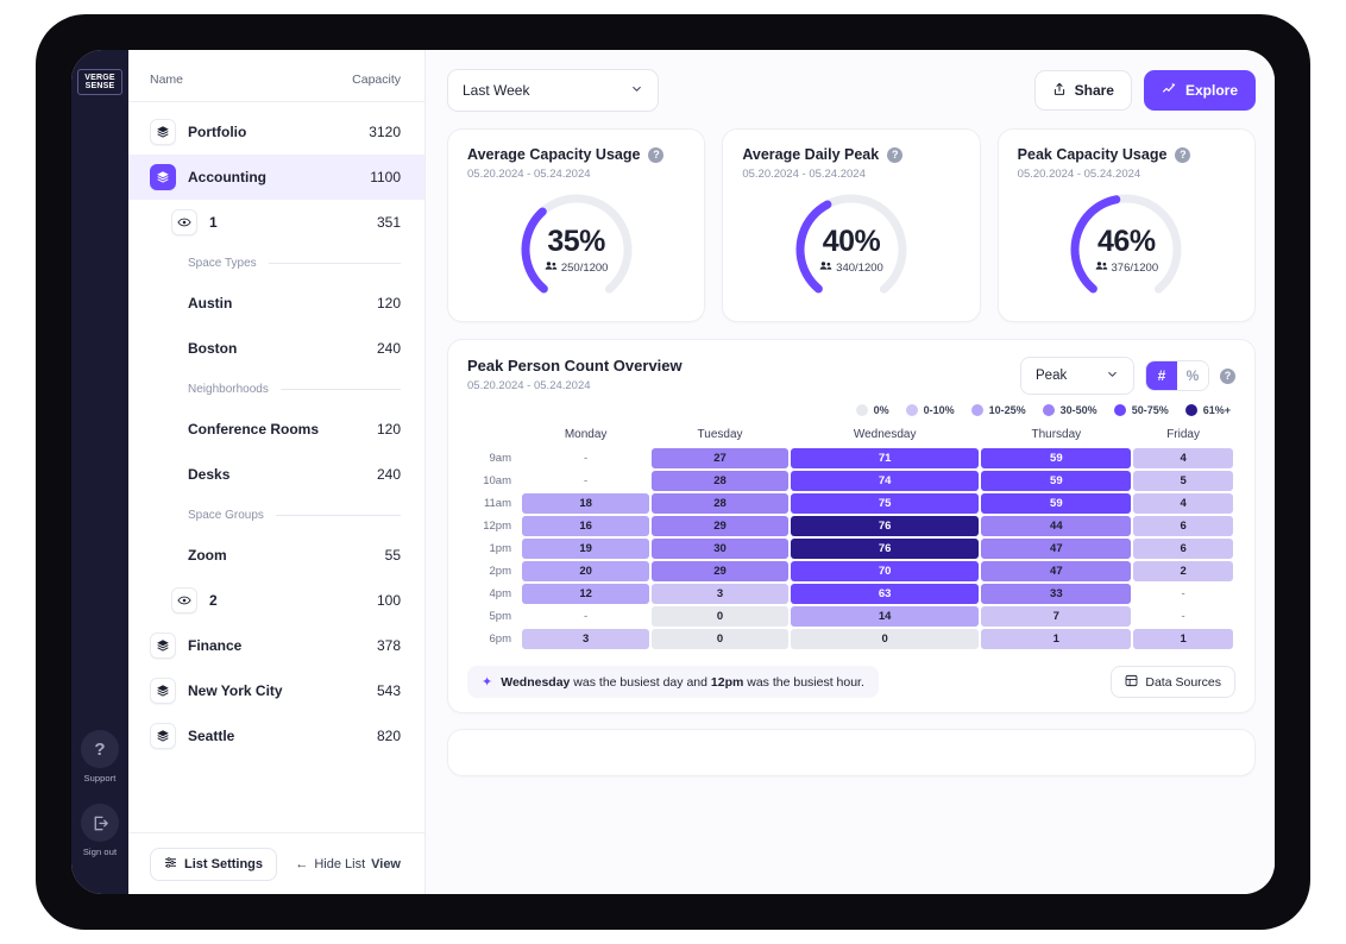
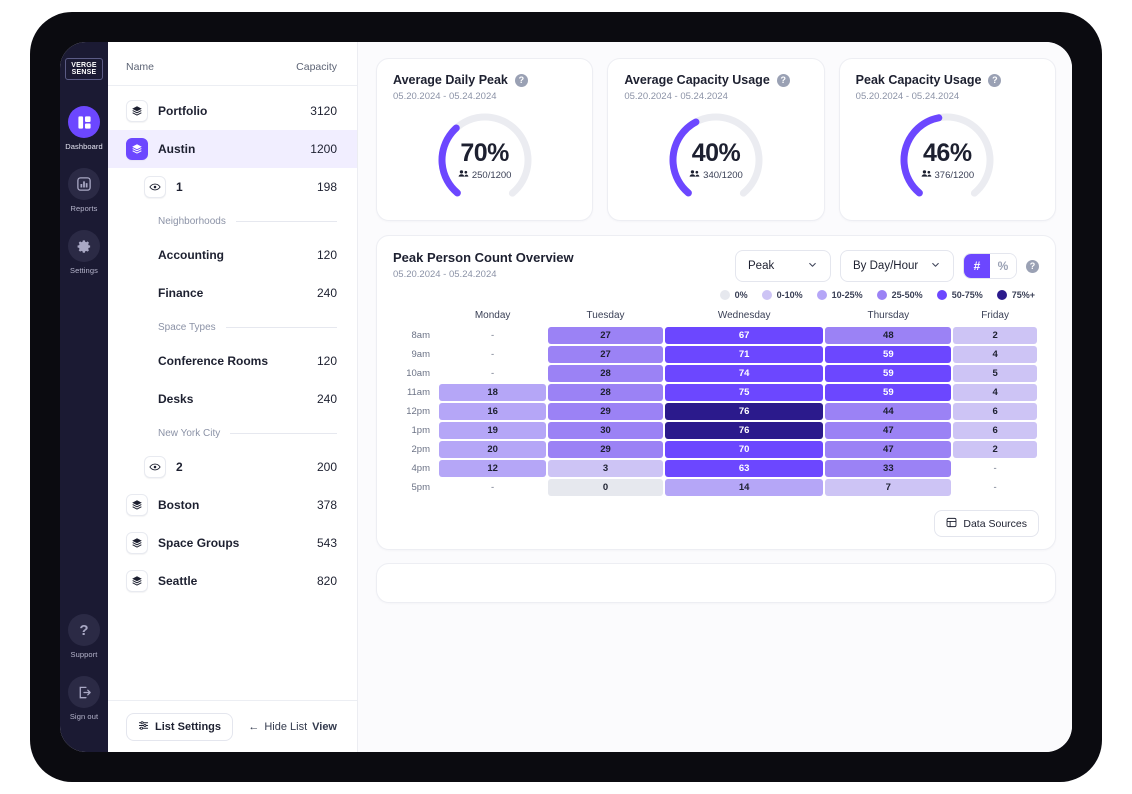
+ Dashboard
+ Reports
+ Settings
  ?
  Support
  Sign out
  Name
  Capacity
  Portfolio
  3120
- Accounting
+ Austin
- 1100
+ 1200
  1
- 351
+ 198
- Space Types
+ Neighborhoods
- Austin
+ Accounting
  120
- Boston
+ Finance
  240
- Neighborhoods
+ Space Types
  Conference Rooms
  120
  Desks
  240
- Space Groups
+ New York City
- Zoom
- 55
  2
- 100
+ 200
- Finance
+ Boston
  378
- New York City
+ Space Groups
  543
  Seattle
  820
  List Settings
  ←
  Hide List
  View
- Last Week
- Share
- Explore
- Average Capacity Usage
+ Average Daily Peak
  ?
  05.20.2024 - 05.24.2024
- 35%
+ 70%
  250/1200
- Average Daily Peak
+ Average Capacity Usage
  ?
  05.20.2024 - 05.24.2024
  40%
  340/1200
  Peak Capacity Usage
  ?
  05.20.2024 - 05.24.2024
  46%
  376/1200
  Peak Person Count Overview
  05.20.2024 - 05.24.2024
  Peak
+ By Day/Hour
  #
  %
  ?
  0%
  0-10%
  10-25%
- 30-50%
+ 25-50%
  50-75%
- 61%+
+ 75%+
  	Monday	Tuesday	Wednesday	Thursday	Friday
+ 8am	-	27	67	48	2
  9am	-	27	71	59	4
  10am	-	28	74	59	5
  11am	18	28	75	59	4
  12pm	16	29	76	44	6
  1pm	19	30	76	47	6
  2pm	20	29	70	47	2
  4pm	12	3	63	33	-
  5pm	-	0	14	7	-
- 6pm	3	0	0	1	1
- ✦
- Wednesday was the busiest day and 12pm was the busiest hour.
  Data Sources
